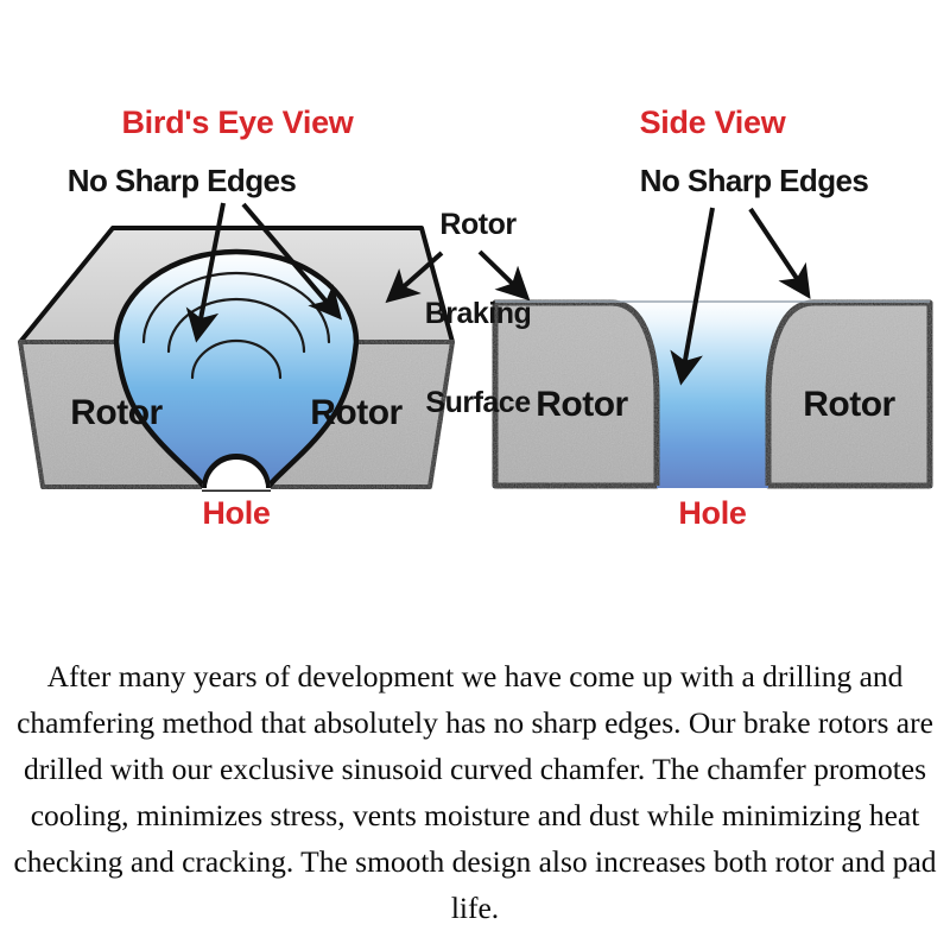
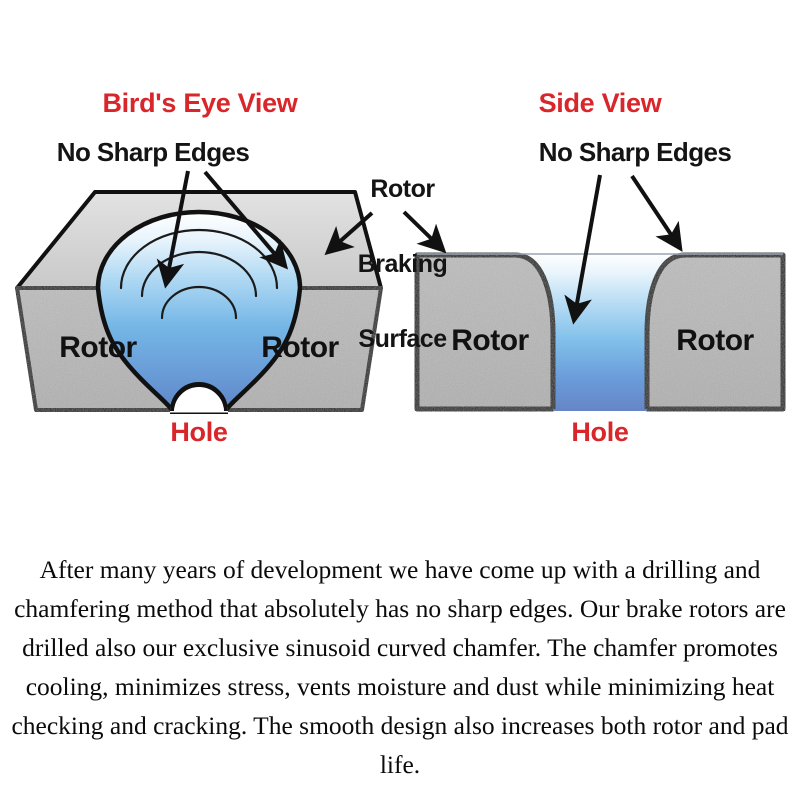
  Bird's Eye View
  No Sharp Edges
  Rotor
  Braking
  Surface
  Rotor
  Rotor
  Hole
  Side View
  No Sharp Edges
  Rotor
  Rotor
  Hole
- After many years of development we have come up with a drilling and chamfering method that absolutely has no sharp edges. Our brake rotors are drilled with our exclusive sinusoid curved chamfer. The chamfer promotes cooling, minimizes stress, vents moisture and dust while minimizing heat checking and cracking. The smooth design also increases both rotor and pad life.
+ After many years of development we have come up with a drilling and chamfering method that absolutely has no sharp edges. Our brake rotors are drilled also our exclusive sinusoid curved chamfer. The chamfer promotes cooling, minimizes stress, vents moisture and dust while minimizing heat checking and cracking. The smooth design also increases both rotor and pad life.
